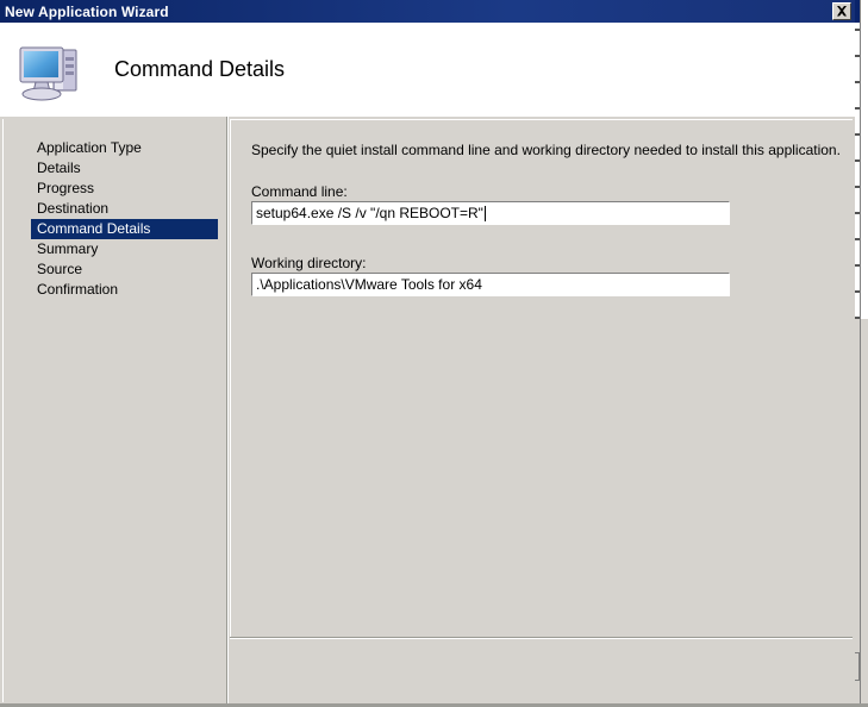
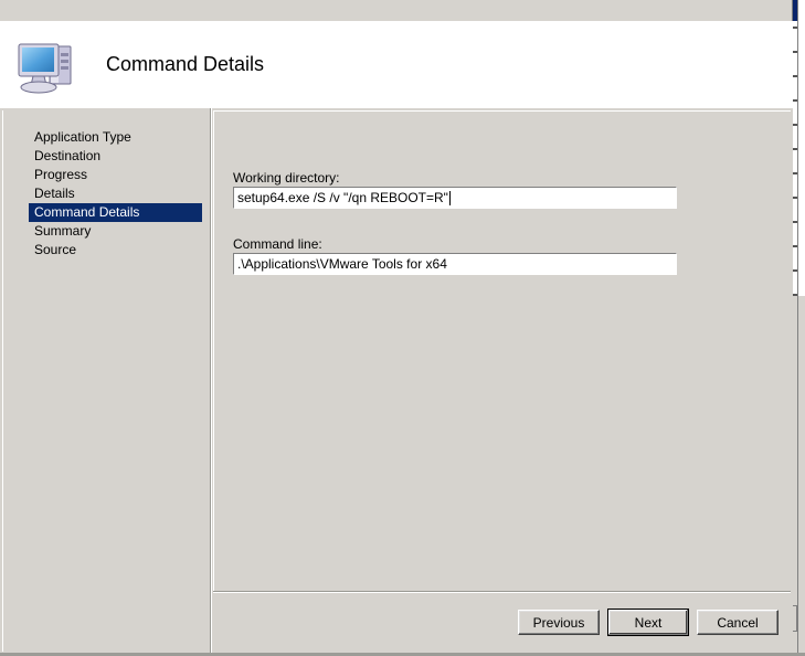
- New Application Wizard
  Command Details
  Application Type
- Details
+ Destination
  Progress
- Destination
+ Details
  Command Details
  Summary
  Source
- Confirmation
- Specify the quiet install command line and working directory needed to install this application.
- Command line:
+ Working directory:
  setup64.exe /S /v "/qn REBOOT=R"
- Working directory:
+ Command line:
  .\Applications\VMware Tools for x64
+ Previous
+ Next
+ Cancel
